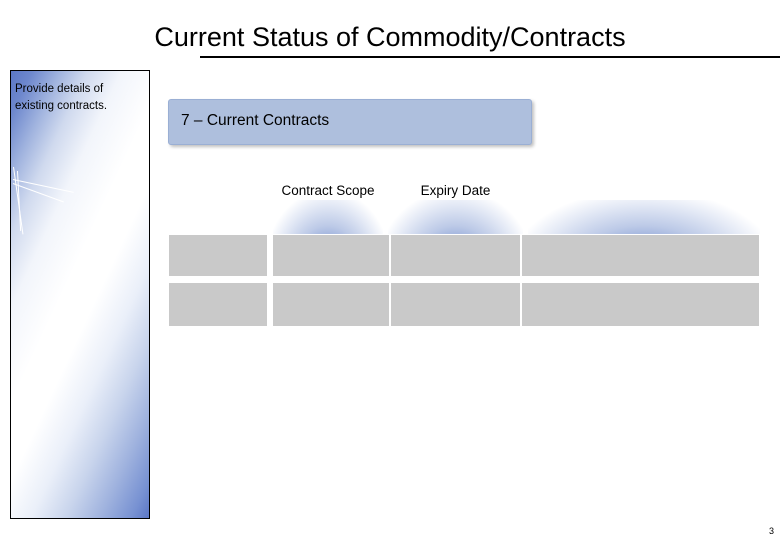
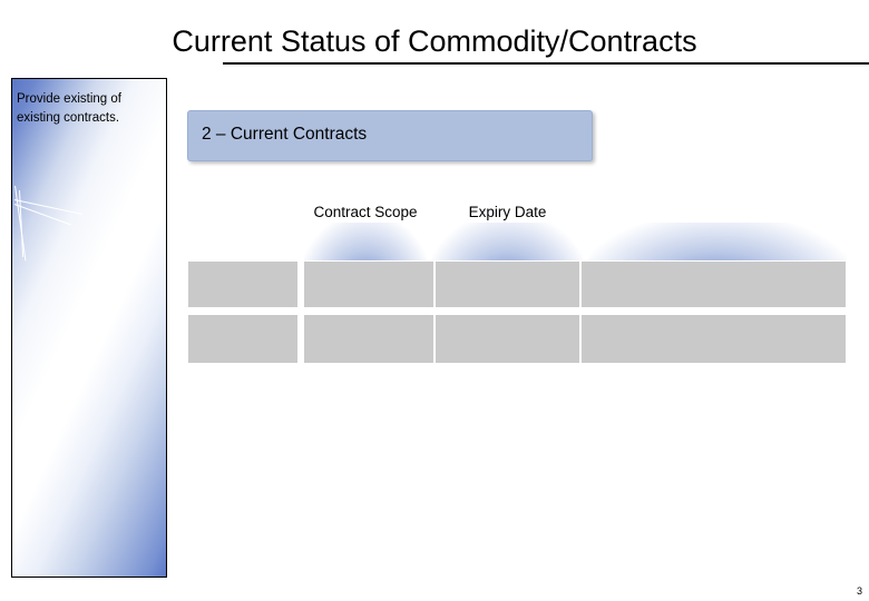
  Current Status of Commodity/Contracts
- Provide details of existing contracts.
+ Provide existing of existing contracts.
- 7 – Current Contracts
+ 2 – Current Contracts
  Contract Scope
  Expiry Date
  3
